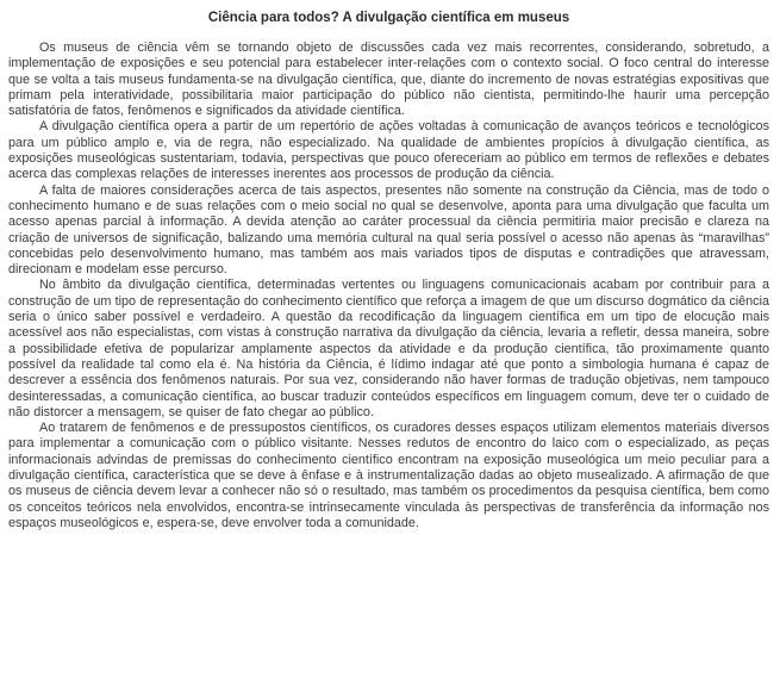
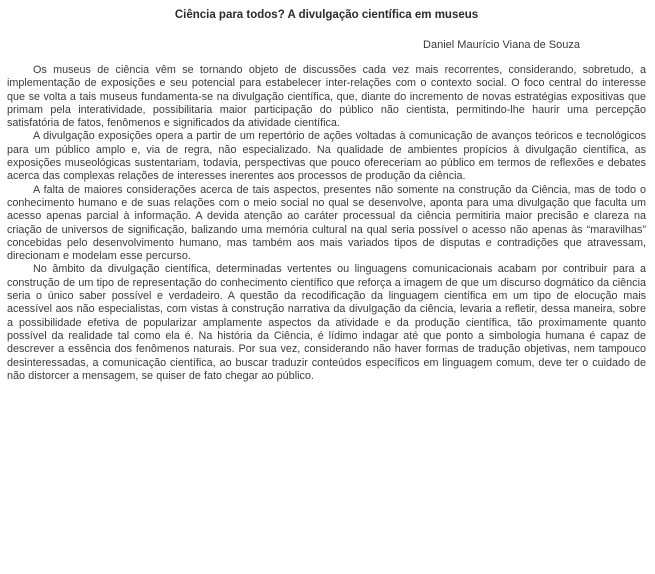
  Ciência para todos? A divulgação científica em museus
+ Daniel Maurício Viana de Souza
  Os museus de ciência vêm se tornando objeto de discussões cada vez mais recorrentes, considerando, sobretudo, a implementação de exposições e seu potencial para estabelecer inter-relações com o contexto social. O foco central do interesse que se volta a tais museus fundamenta-se na divulgação científica, que, diante do incremento de novas estratégias expositivas que primam pela interatividade, possibilitaria maior participação do público não cientista, permitindo-lhe haurir uma percepção satisfatória de fatos, fenômenos e significados da atividade científica.
- A divulgação científica opera a partir de um repertório de ações voltadas à comunicação de avanços teóricos e tecnológicos para um público amplo e, via de regra, não especializado. Na qualidade de ambientes propícios à divulgação científica, as exposições museológicas sustentariam, todavia, perspectivas que pouco ofereceriam ao público em termos de reflexões e debates acerca das complexas relações de interesses inerentes aos processos de produção da ciência.
+ A divulgação exposições opera a partir de um repertório de ações voltadas à comunicação de avanços teóricos e tecnológicos para um público amplo e, via de regra, não especializado. Na qualidade de ambientes propícios à divulgação científica, as exposições museológicas sustentariam, todavia, perspectivas que pouco ofereceriam ao público em termos de reflexões e debates acerca das complexas relações de interesses inerentes aos processos de produção da ciência.
  A falta de maiores considerações acerca de tais aspectos, presentes não somente na construção da Ciência, mas de todo o conhecimento humano e de suas relações com o meio social no qual se desenvolve, aponta para uma divulgação que faculta um acesso apenas parcial à informação. A devida atenção ao caráter processual da ciência permitiria maior precisão e clareza na criação de universos de significação, balizando uma memória cultural na qual seria possível o acesso não apenas às “maravilhas” concebidas pelo desenvolvimento humano, mas também aos mais variados tipos de disputas e contradições que atravessam, direcionam e modelam esse percurso.
  No âmbito da divulgação científica, determinadas vertentes ou linguagens comunicacionais acabam por contribuir para a construção de um tipo de representação do conhecimento científico que reforça a imagem de que um discurso dogmático da ciência seria o único saber possível e verdadeiro. A questão da recodificação da linguagem científica em um tipo de elocução mais acessível aos não especialistas, com vistas à construção narrativa da divulgação da ciência, levaria a refletir, dessa maneira, sobre a possibilidade efetiva de popularizar amplamente aspectos da atividade e da produção científica, tão proximamente quanto possível da realidade tal como ela é. Na história da Ciência, é lídimo indagar até que ponto a simbologia humana é capaz de descrever a essência dos fenômenos naturais. Por sua vez, considerando não haver formas de tradução objetivas, nem tampouco desinteressadas, a comunicação científica, ao buscar traduzir conteúdos específicos em linguagem comum, deve ter o cuidado de não distorcer a mensagem, se quiser de fato chegar ao público.
- Ao tratarem de fenômenos e de pressupostos científicos, os curadores desses espaços utilizam elementos materiais diversos para implementar a comunicação com o público visitante. Nesses redutos de encontro do laico com o especializado, as peças informacionais advindas de premissas do conhecimento científico encontram na exposição museológica um meio peculiar para a divulgação científica, característica que se deve à ênfase e à instrumentalização dadas ao objeto musealizado. A afirmação de que os museus de ciência devem levar a conhecer não só o resultado, mas também os procedimentos da pesquisa científica, bem como os conceitos teóricos nela envolvidos, encontra-se intrinsecamente vinculada às perspectivas de transferência da informação nos espaços museológicos e, espera-se, deve envolver toda a comunidade.
